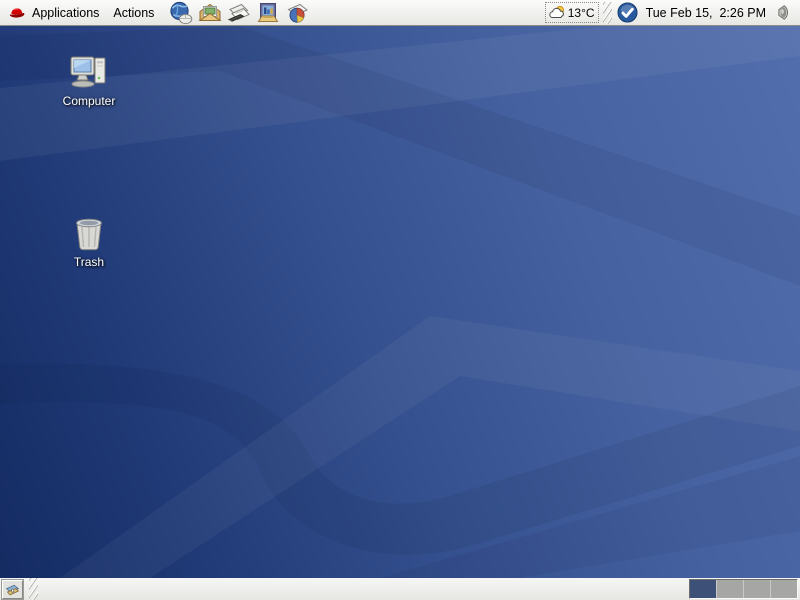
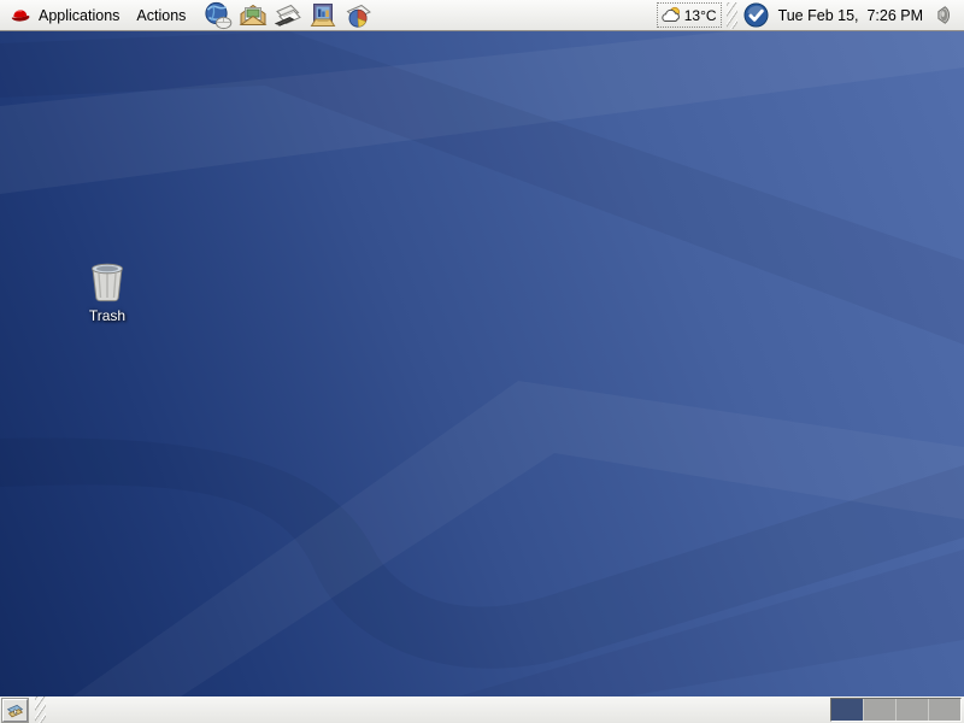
  Applications
  Actions
  13°C
- Tue Feb 15, 2:26 PM
+ Tue Feb 15, 7:26 PM
- Computer
  Trash
